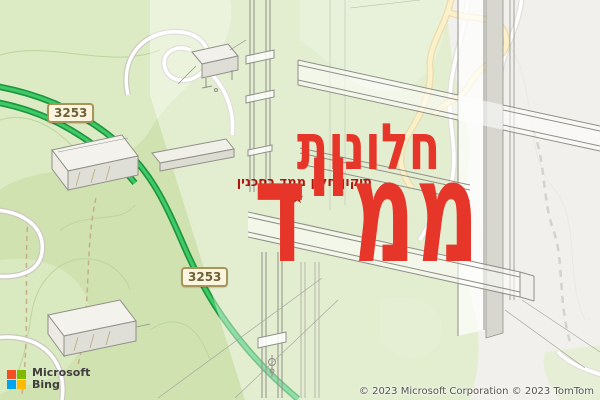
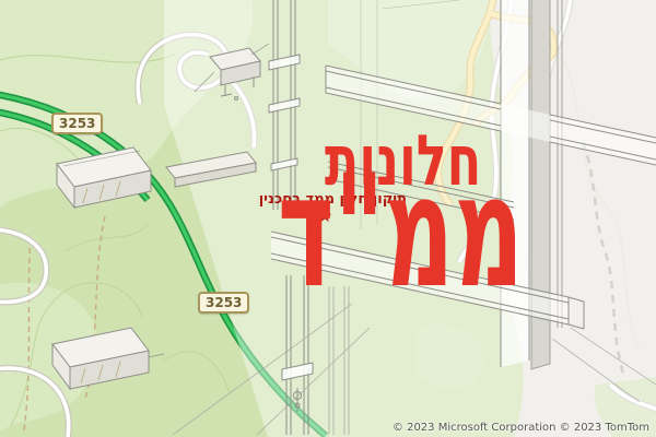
  3253
  3253
  תיקון חלן ממד בסכנין
  ★
  חלונות
  ממ"ד
- Microsoft
- Bing
  © 2023 Microsoft Corporation © 2023 TomTom
